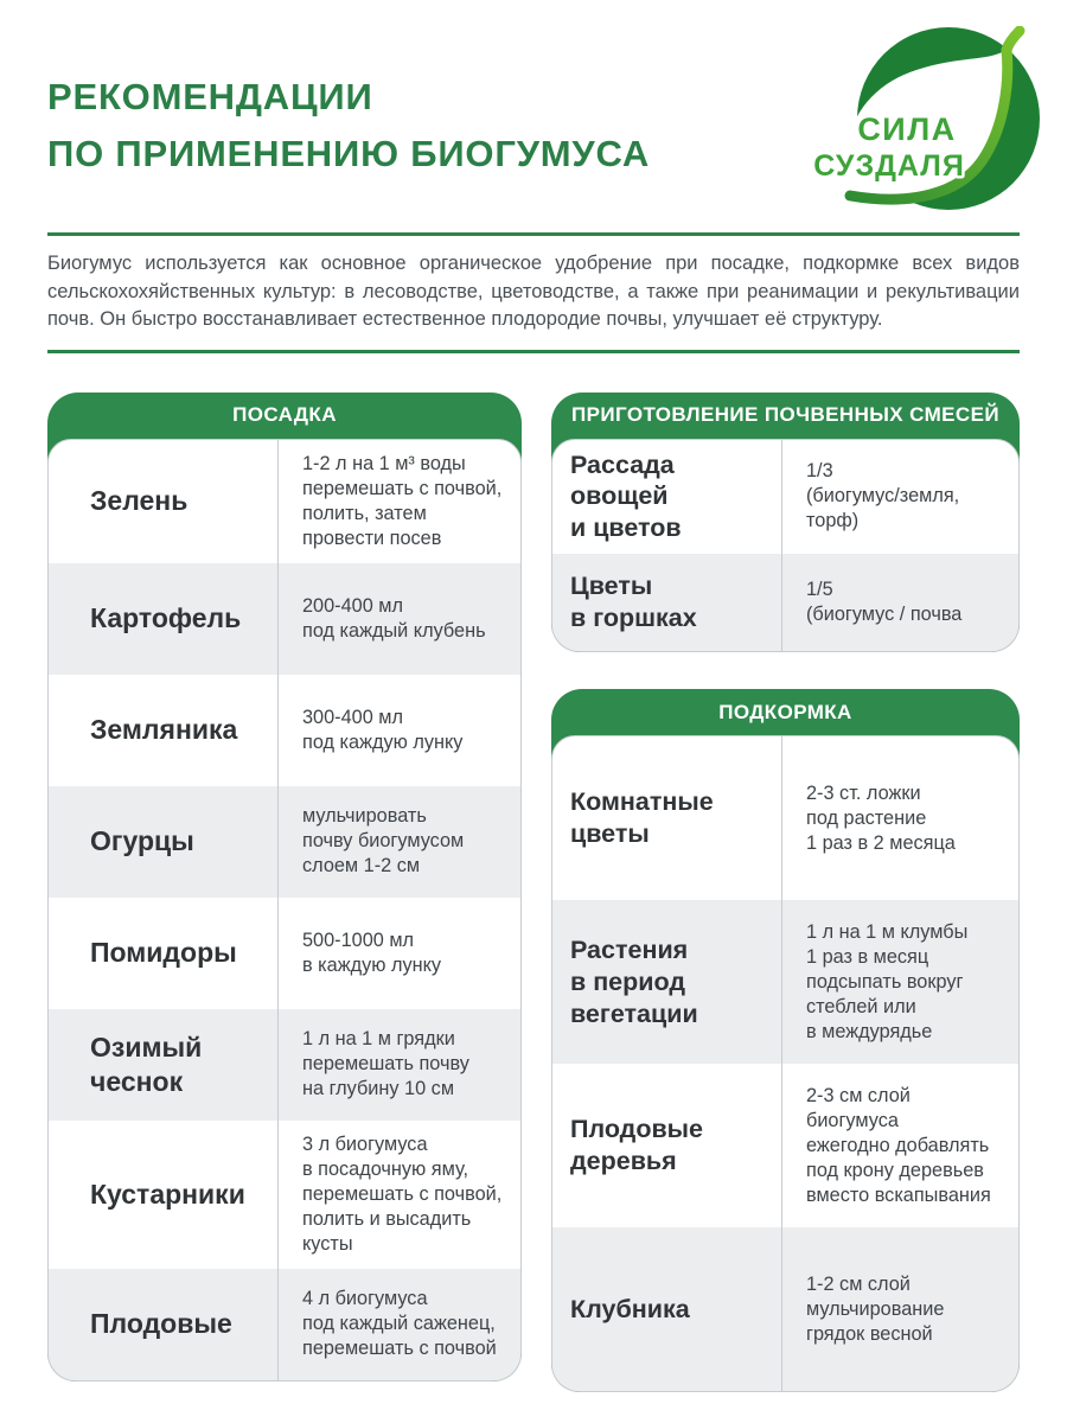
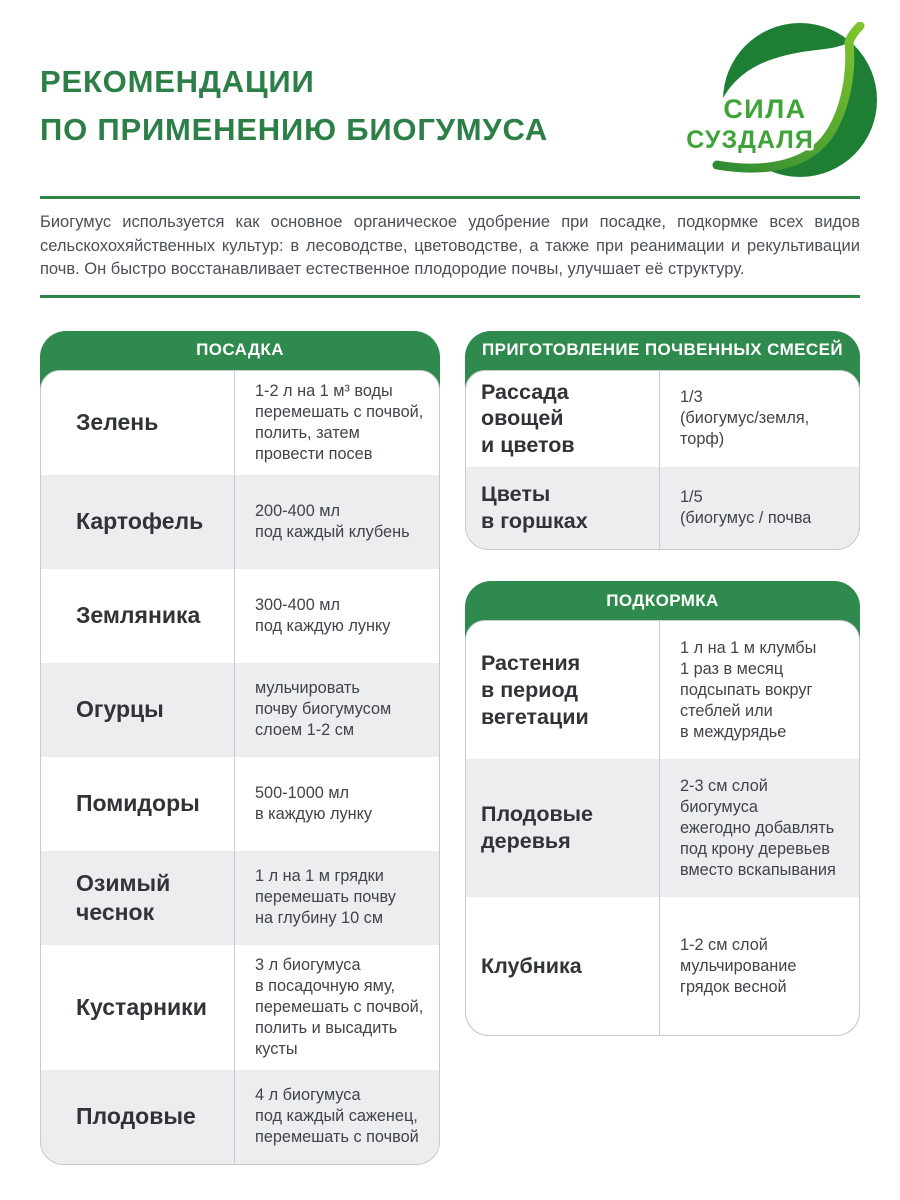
  РЕКОМЕНДАЦИИ
  ПО ПРИМЕНЕНИЮ БИОГУМУСА
  СИЛА
  СУЗДАЛЯ
  Биогумус используется как основное органическое удобрение при посадке, подкормке всех видов сельскохохяйственных культур: в лесоводстве, цветоводстве, а также при реанимации и рекультивации почв. Он быстро восстанавливает естественное плодородие почвы, улучшает её структуру.
  ПОСАДКА
  Зелень
  1-2 л на 1 м³ воды
  перемешать с почвой,
  полить, затем
  провести посев
  Картофель
  200-400 мл
  под каждый клубень
  Земляника
  300-400 мл
  под каждую лунку
  Огурцы
  мульчировать
  почву биогумусом
  слоем 1-2 см
  Помидоры
  500-1000 мл
  в каждую лунку
  Озимый
  чеснок
  1 л на 1 м грядки
  перемешать почву
  на глубину 10 см
  Кустарники
  3 л биогумуса
  в посадочную яму,
  перемешать с почвой,
  полить и высадить
  кусты
  Плодовые
  4 л биогумуса
  под каждый саженец,
  перемешать с почвой
  ПРИГОТОВЛЕНИЕ ПОЧВЕННЫХ СМЕСЕЙ
  Рассада овощей
  и цветов
  1/3
  (биогумус/земля,
  торф)
  Цветы
  в горшках
  1/5
  (биогумус / почва
  ПОДКОРМКА
- Комнатные
- цветы
- 2-3 ст. ложки
- под растение
- 1 раз в 2 месяца
  Растения
  в период
  вегетации
  1 л на 1 м клумбы
  1 раз в месяц
  подсыпать вокруг
  стеблей или
  в междурядье
  Плодовые
  деревья
  2-3 см слой
  биогумуса
  ежегодно добавлять
  под крону деревьев
  вместо вскапывания
  Клубника
  1-2 см слой
  мульчирование
  грядок весной
